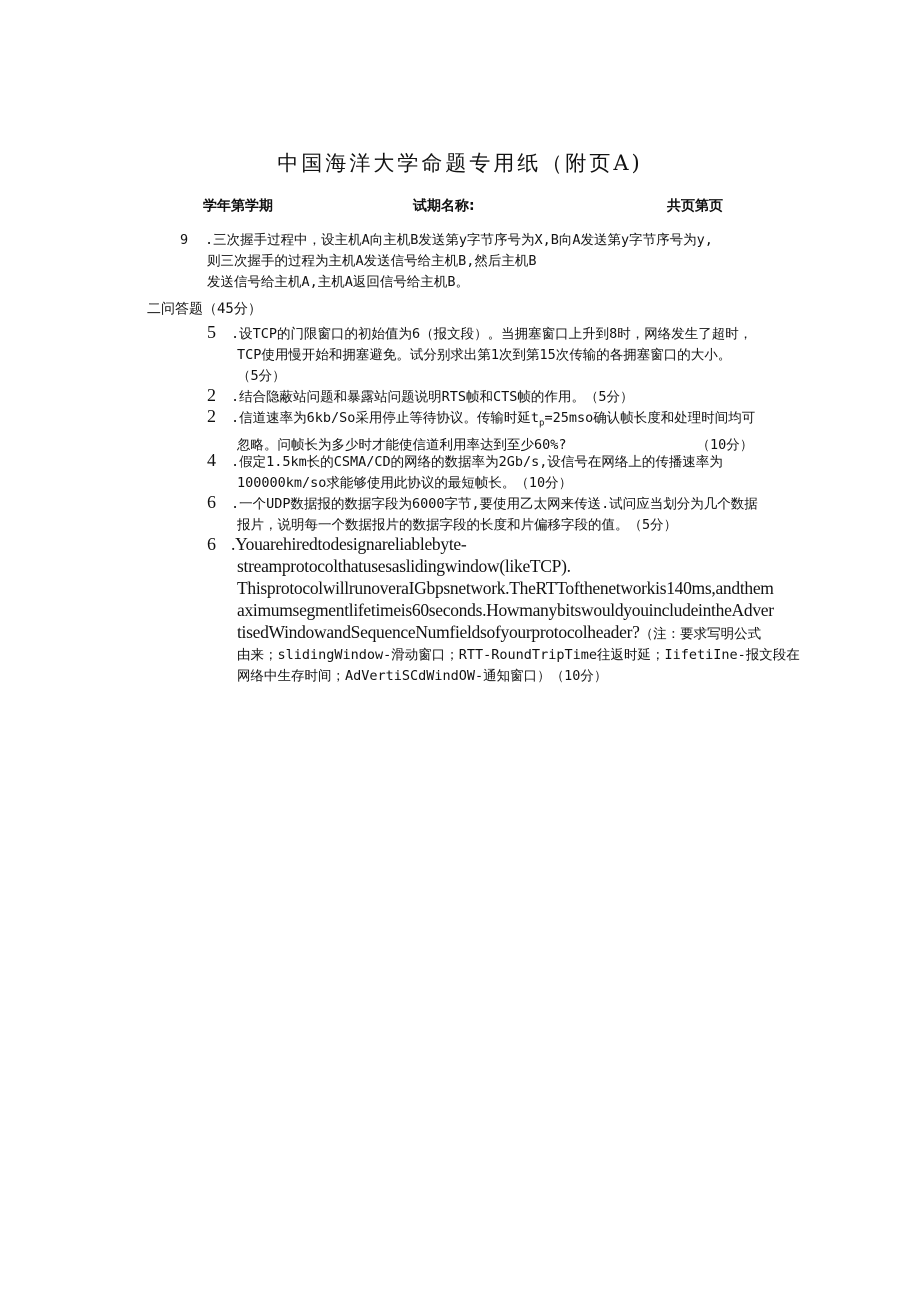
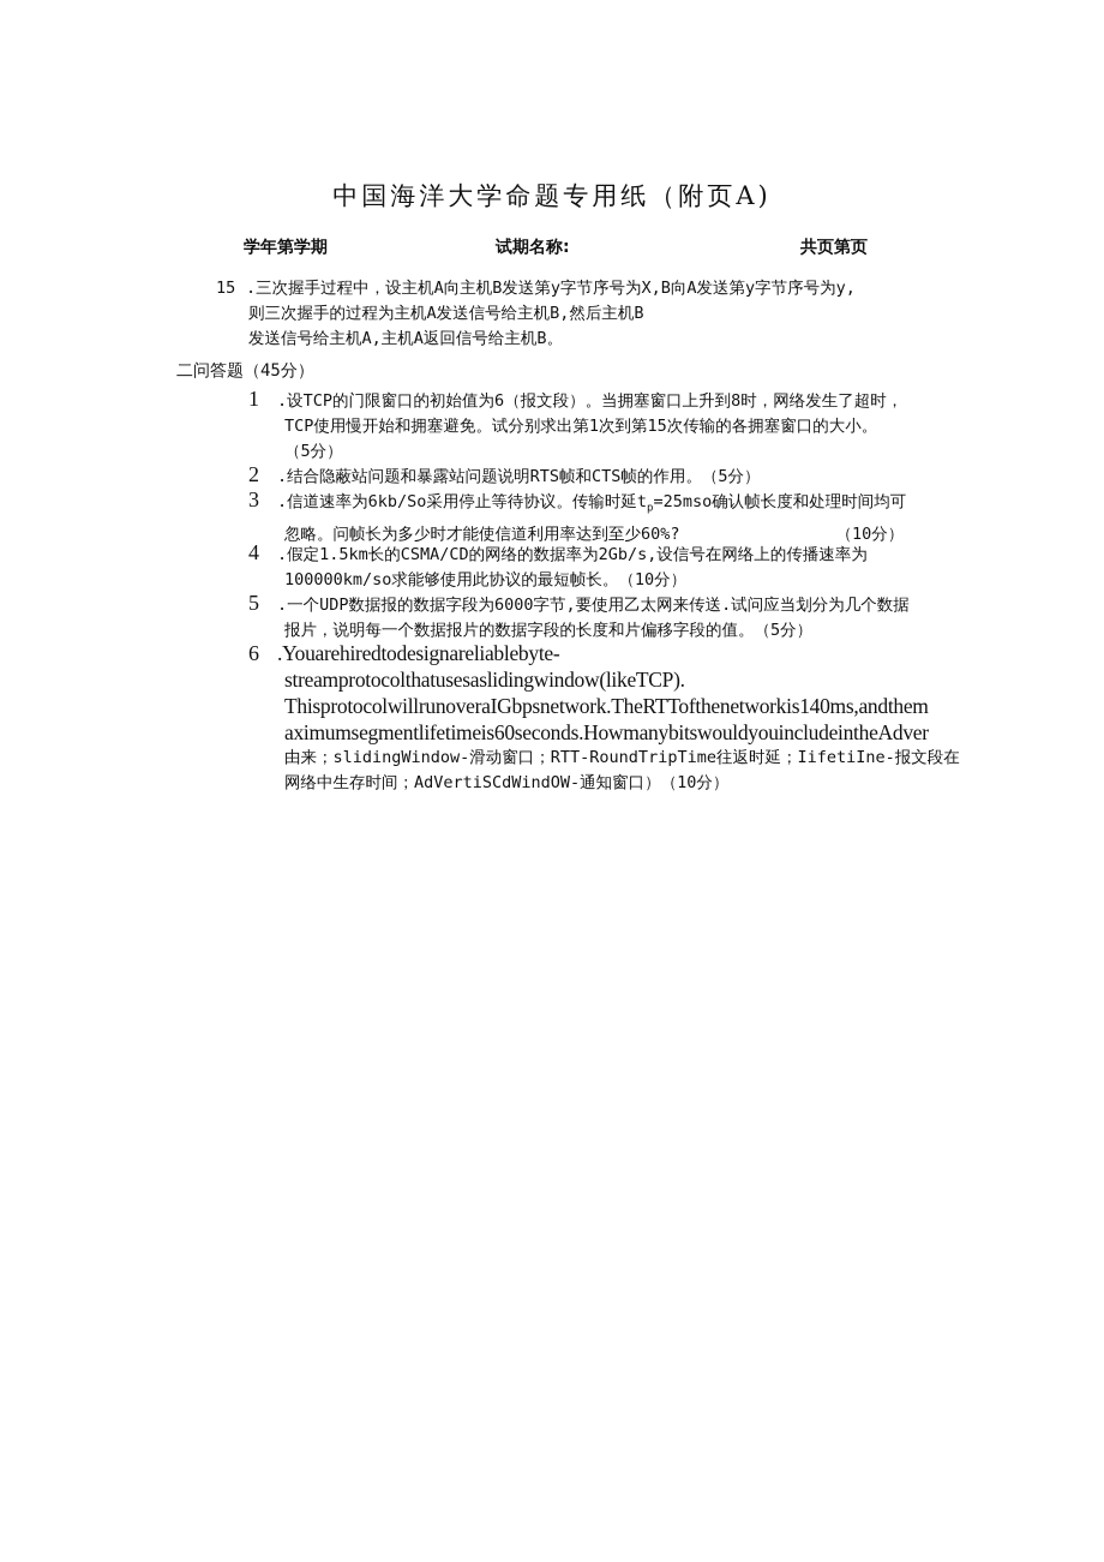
  中国海洋大学命题专用纸（附页A)
  学年第学期
  试期名称:
  共页第页
- 9 .三次握手过程中，设主机A向主机B发送第y字节序号为X,B向A发送第y字节序号为y,
+ 15 .三次握手过程中，设主机A向主机B发送第y字节序号为X,B向A发送第y字节序号为y,
  则三次握手的过程为主机A发送信号给主机B,然后主机B
  发送信号给主机A,主机A返回信号给主机B。
  二问答题（45分）
- 5 .设TCP的门限窗口的初始值为6（报文段）。当拥塞窗口上升到8时，网络发生了超时，
+ 1 .设TCP的门限窗口的初始值为6（报文段）。当拥塞窗口上升到8时，网络发生了超时，
  TCP使用慢开始和拥塞避免。试分别求出第1次到第15次传输的各拥塞窗口的大小。
  （5分）
  2 .结合隐蔽站问题和暴露站问题说明RTS帧和CTS帧的作用。（5分）
- 2 .信道速率为6kb/So采用停止等待协议。传输时延tp=25mso确认帧长度和处理时间均可
+ 3 .信道速率为6kb/So采用停止等待协议。传输时延tp=25mso确认帧长度和处理时间均可
  忽略。问帧长为多少时才能使信道利用率达到至少60%? （10分）
  4 .假定1.5km长的CSMA/CD的网络的数据率为2Gb/s,设信号在网络上的传播速率为
  100000km/so求能够使用此协议的最短帧长。（10分）
- 6 .一个UDP数据报的数据字段为6000字节,要使用乙太网来传送.试问应当划分为几个数据
+ 5 .一个UDP数据报的数据字段为6000字节,要使用乙太网来传送.试问应当划分为几个数据
  报片，说明每一个数据报片的数据字段的长度和片偏移字段的值。（5分）
  6 .Youarehiredtodesignareliablebyte-
  streamprotocolthatusesaslidingwindow(likeTCP).
  ThisprotocolwillrunoveraIGbpsnetwork.TheRTTofthenetworkis140ms,andthem
  aximumsegmentlifetimeis60seconds.HowmanybitswouldyouincludeintheAdver
- tisedWindowandSequenceNumfieldsofyourprotocolheader?（注：要求写明公式
  由来；slidingWindow-滑动窗口；RTT-RoundTripTime往返时延；IifetiIne-报文段在
  网络中生存时间；AdVertiSCdWindOW-通知窗口）（10分）
